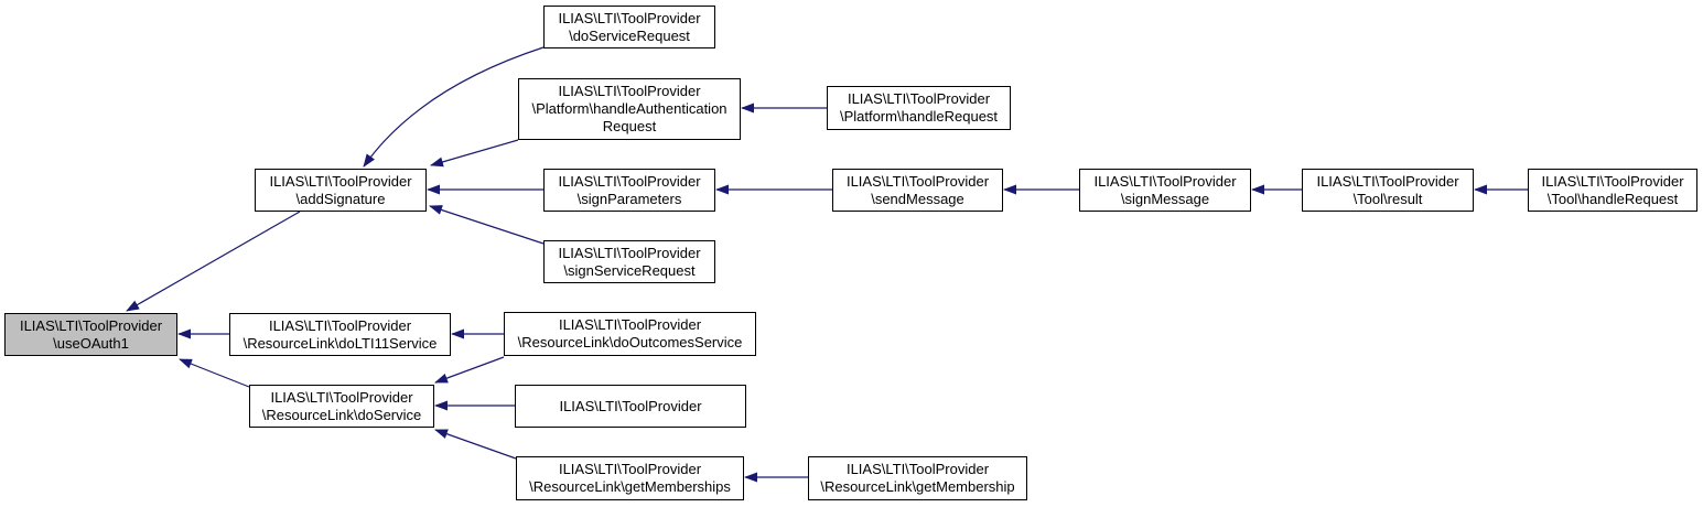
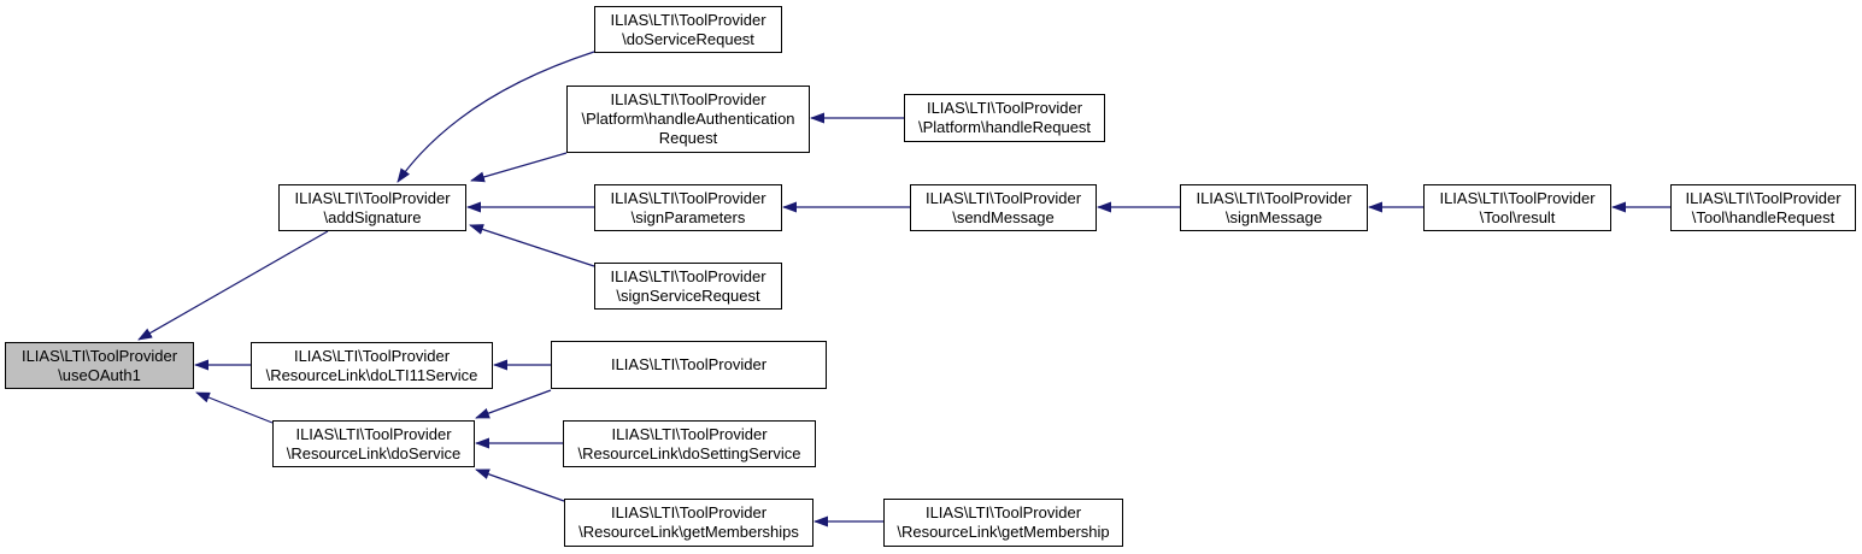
  ILIAS\LTI\ToolProvider
  \doServiceRequest
  ILIAS\LTI\ToolProvider
  \Platform\handleAuthentication
  Request
  ILIAS\LTI\ToolProvider
  \Platform\handleRequest
  ILIAS\LTI\ToolProvider
  \addSignature
  ILIAS\LTI\ToolProvider
  \signParameters
  ILIAS\LTI\ToolProvider
  \signServiceRequest
  ILIAS\LTI\ToolProvider
  \sendMessage
  ILIAS\LTI\ToolProvider
  \signMessage
  ILIAS\LTI\ToolProvider
  \Tool\result
  ILIAS\LTI\ToolProvider
  \Tool\handleRequest
  ILIAS\LTI\ToolProvider
  \useOAuth1
  ILIAS\LTI\ToolProvider
  \ResourceLink\doLTI11Service
  ILIAS\LTI\ToolProvider
  \ResourceLink\doService
  ILIAS\LTI\ToolProvider
- \ResourceLink\doOutcomesService
  ILIAS\LTI\ToolProvider
+ \ResourceLink\doSettingService
  ILIAS\LTI\ToolProvider
  \ResourceLink\getMemberships
  ILIAS\LTI\ToolProvider
  \ResourceLink\getMembership
